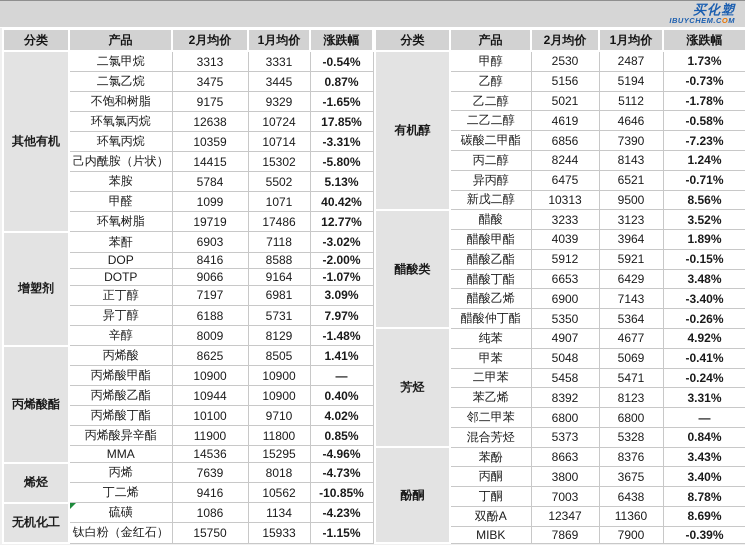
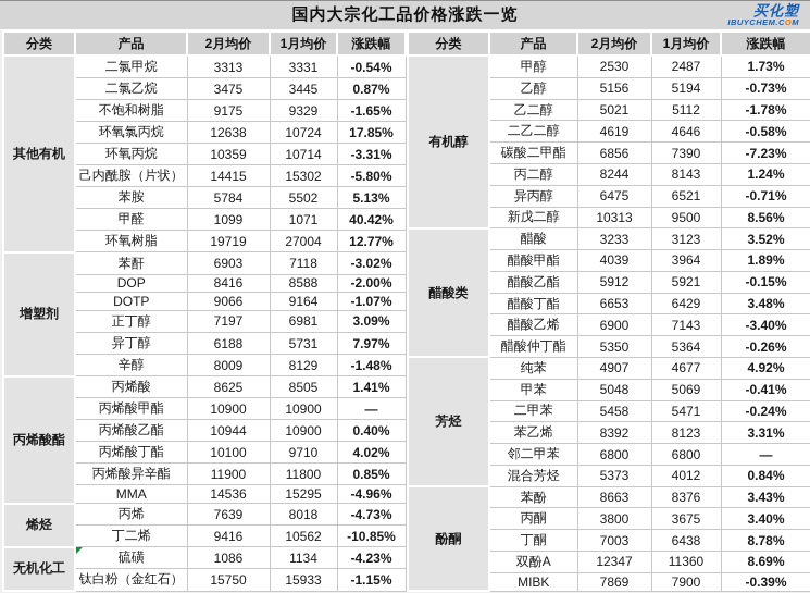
+ 国内大宗化工品价格涨跌一览
  买化塑
  IBUYCHEM.COM
  分类	产品	2月均价	1月均价	涨跌幅
  其他有机	二氯甲烷	3313	3331	-0.54%
  二氯乙烷	3475	3445	0.87%
  不饱和树脂	9175	9329	-1.65%
  环氧氯丙烷	12638	10724	17.85%
  环氧丙烷	10359	10714	-3.31%
  己内酰胺（片状）	14415	15302	-5.80%
  苯胺	5784	5502	5.13%
  甲醛	1099	1071	40.42%
- 环氧树脂	19719	17486	12.77%
+ 环氧树脂	19719	27004	12.77%
  增塑剂	苯酐	6903	7118	-3.02%
  DOP	8416	8588	-2.00%
  DOTP	9066	9164	-1.07%
  正丁醇	7197	6981	3.09%
  异丁醇	6188	5731	7.97%
  辛醇	8009	8129	-1.48%
  丙烯酸酯	丙烯酸	8625	8505	1.41%
  丙烯酸甲酯	10900	10900	—
  丙烯酸乙酯	10944	10900	0.40%
  丙烯酸丁酯	10100	9710	4.02%
  丙烯酸异辛酯	11900	11800	0.85%
  MMA	14536	15295	-4.96%
  烯烃	丙烯	7639	8018	-4.73%
  丁二烯	9416	10562	-10.85%
  无机化工	硫磺	1086	1134	-4.23%
  钛白粉（金红石）	15750	15933	-1.15%
  分类	产品	2月均价	1月均价	涨跌幅
  有机醇	甲醇	2530	2487	1.73%
  乙醇	5156	5194	-0.73%
  乙二醇	5021	5112	-1.78%
  二乙二醇	4619	4646	-0.58%
  碳酸二甲酯	6856	7390	-7.23%
  丙二醇	8244	8143	1.24%
  异丙醇	6475	6521	-0.71%
  新戊二醇	10313	9500	8.56%
  醋酸类	醋酸	3233	3123	3.52%
  醋酸甲酯	4039	3964	1.89%
  醋酸乙酯	5912	5921	-0.15%
  醋酸丁酯	6653	6429	3.48%
  醋酸乙烯	6900	7143	-3.40%
  醋酸仲丁酯	5350	5364	-0.26%
  芳烃	纯苯	4907	4677	4.92%
  甲苯	5048	5069	-0.41%
  二甲苯	5458	5471	-0.24%
  苯乙烯	8392	8123	3.31%
  邻二甲苯	6800	6800	—
- 混合芳烃	5373	5328	0.84%
+ 混合芳烃	5373	4012	0.84%
  酚酮	苯酚	8663	8376	3.43%
  丙酮	3800	3675	3.40%
  丁酮	7003	6438	8.78%
  双酚A	12347	11360	8.69%
  MIBK	7869	7900	-0.39%
